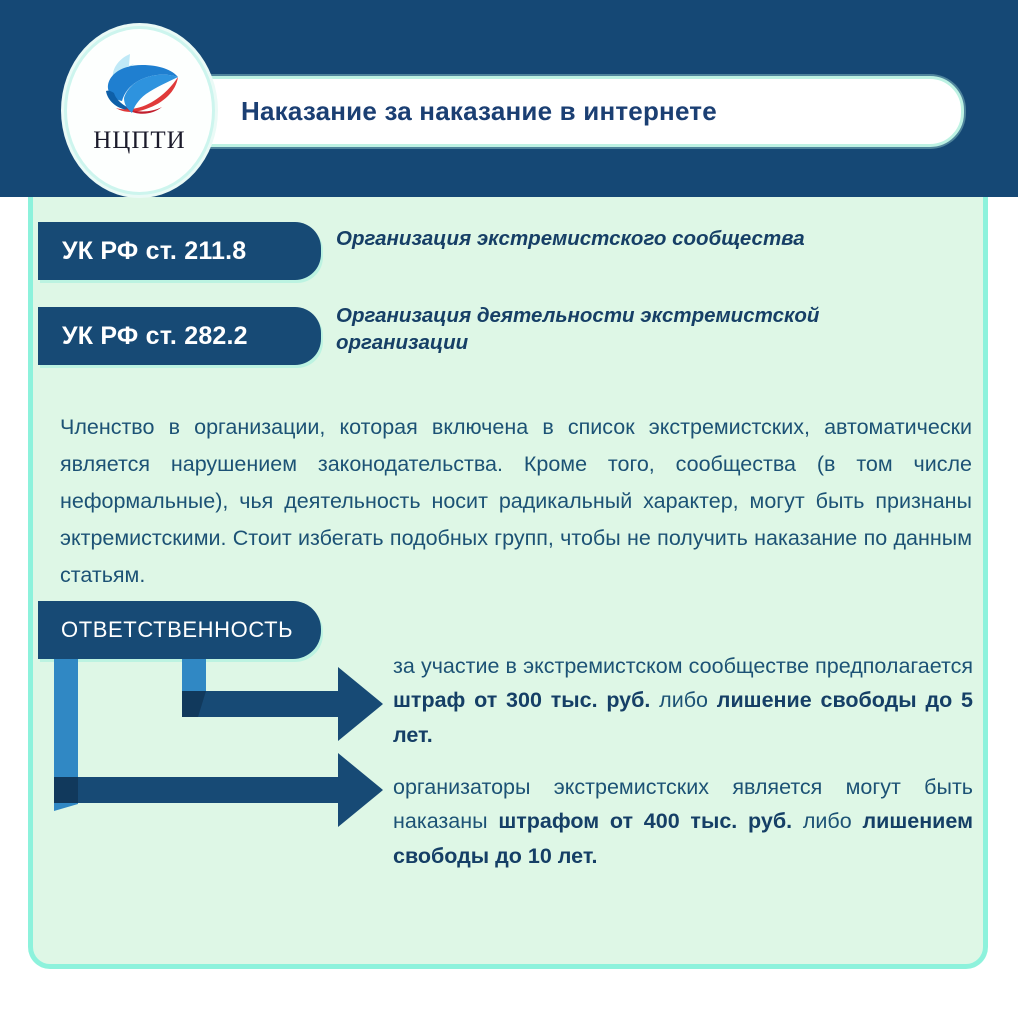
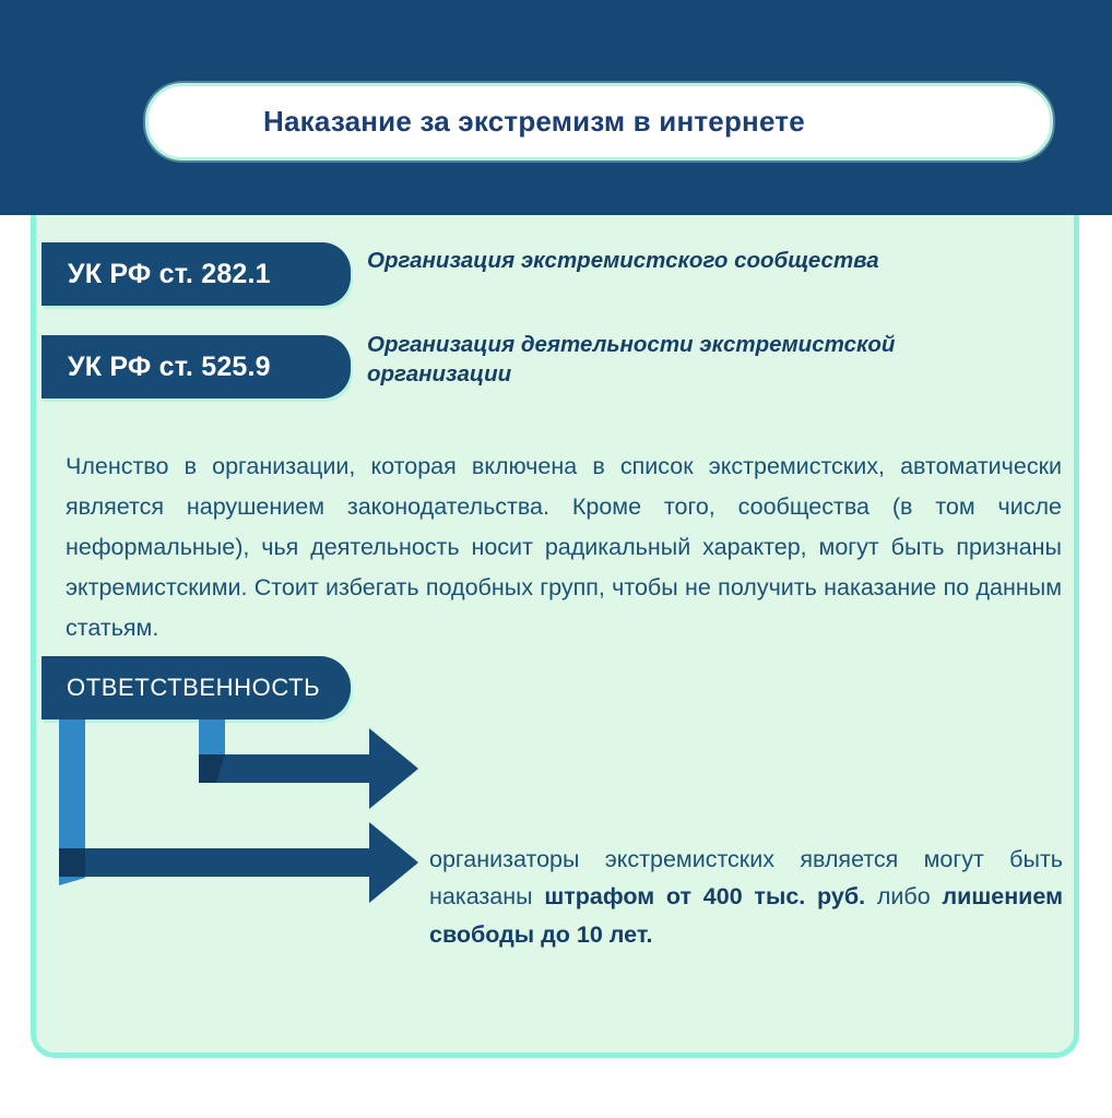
- НЦПТИ
- Наказание за наказание в интернете
+ Наказание за экстремизм в интернете
- УК РФ ст. 211.8
+ УК РФ ст. 282.1
  Организация экстремистского сообщества
- УК РФ ст. 282.2
+ УК РФ ст. 525.9
  Организация деятельности экстремистской организации
  Членство в организации, которая включена в список экстремистских, автоматически является нарушением законодательства. Кроме того, сообщества (в том числе неформальные), чья деятельность носит радикальный характер, могут быть признаны эктремистскими. Стоит избегать подобных групп, чтобы не получить наказание по данным статьям.
  ОТВЕТСТВЕННОСТЬ
- за участие в экстремистском сообществе предполагается штраф от 300 тыс. руб. либо лишение свободы до 5 лет.
  организаторы экстремистских является могут быть наказаны штрафом от 400 тыс. руб. либо лишением свободы до 10 лет.
